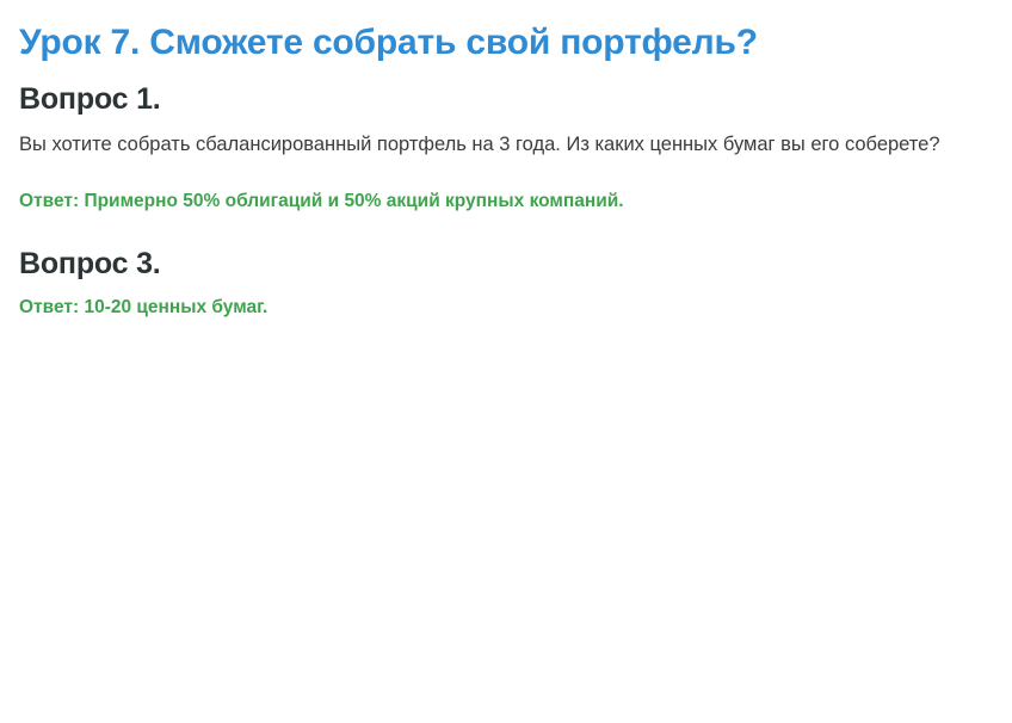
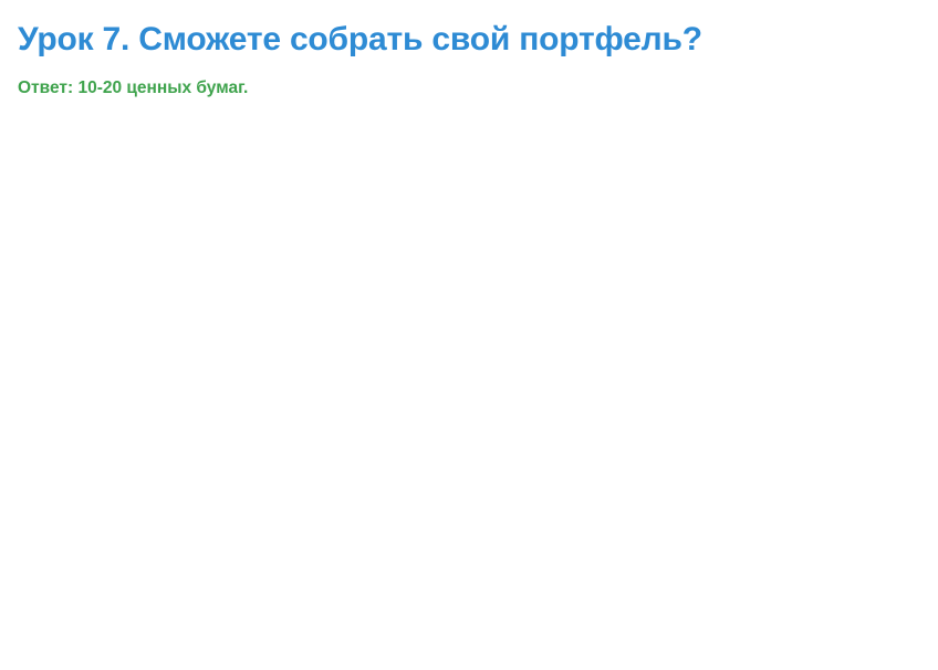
  Урок 7. Сможете собрать свой портфель?
- Вопрос 1.
- Вы хотите собрать сбалансированный портфель на 3 года. Из каких ценных бумаг вы его соберете?
- Ответ: Примерно 50% облигаций и 50% акций крупных компаний.
- Вопрос 3.
  Ответ: 10-20 ценных бумаг.
